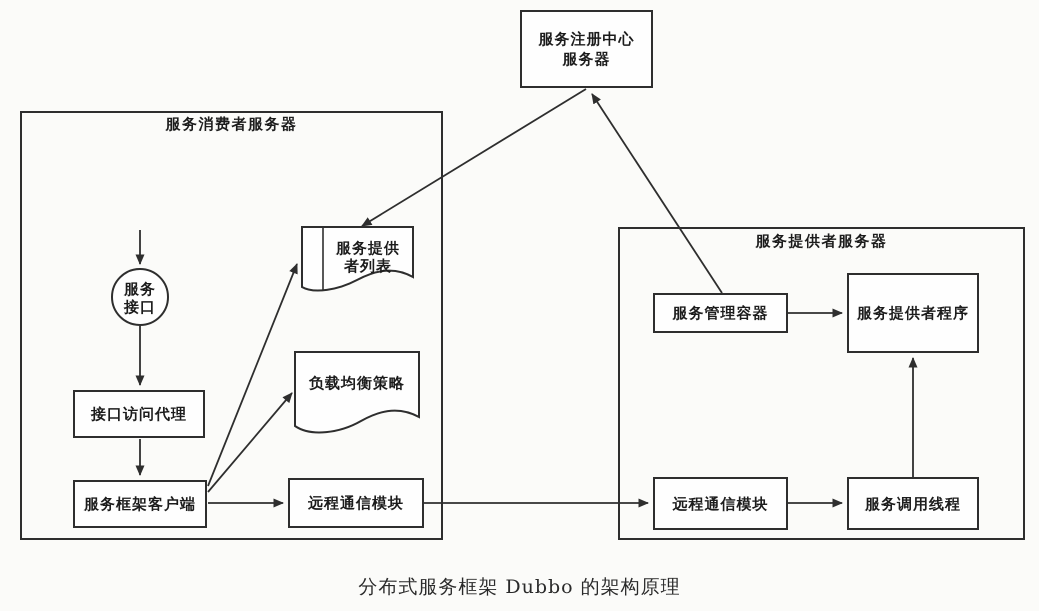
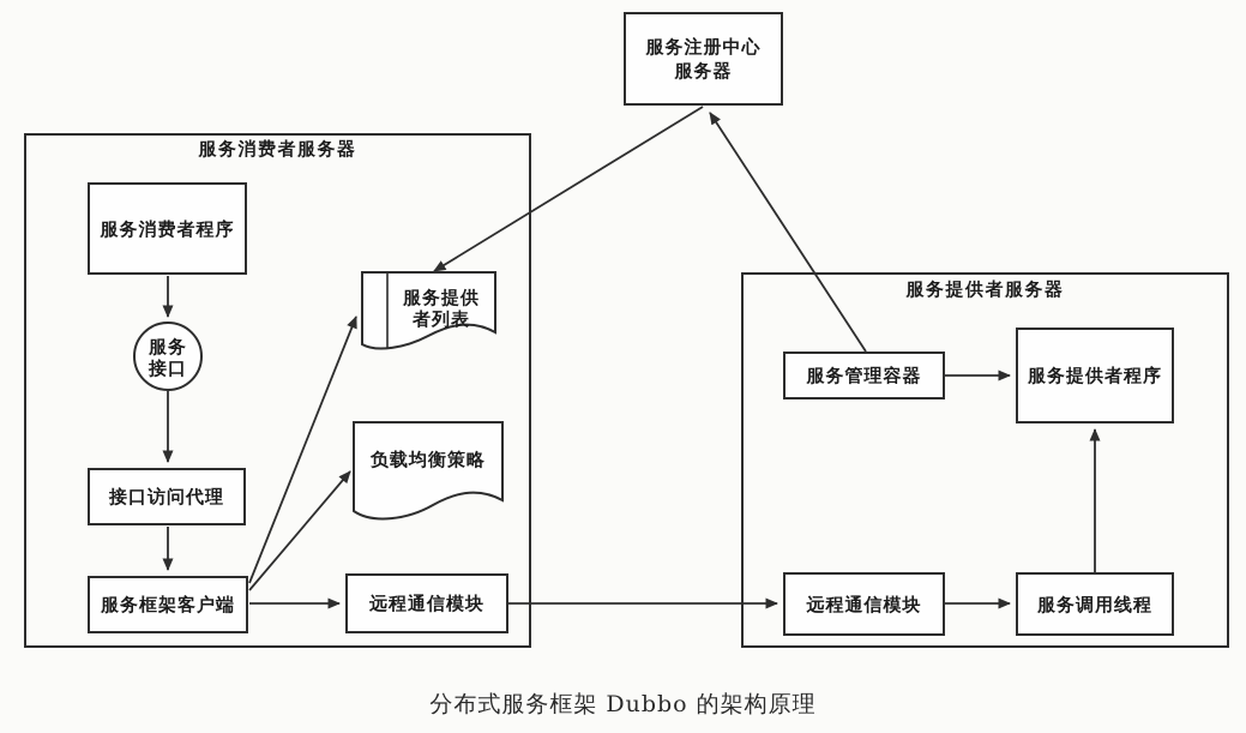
  服务注册中心
  服务器
  服务消费者服务器
+ 服务消费者程序
  服务
  接口
  接口访问代理
  服务框架客户端
  服务提供
  者列表
  负载均衡策略
  远程通信模块
  服务提供者服务器
  服务管理容器
  服务提供者程序
  远程通信模块
  服务调用线程
  分布式服务框架 Dubbo 的架构原理
